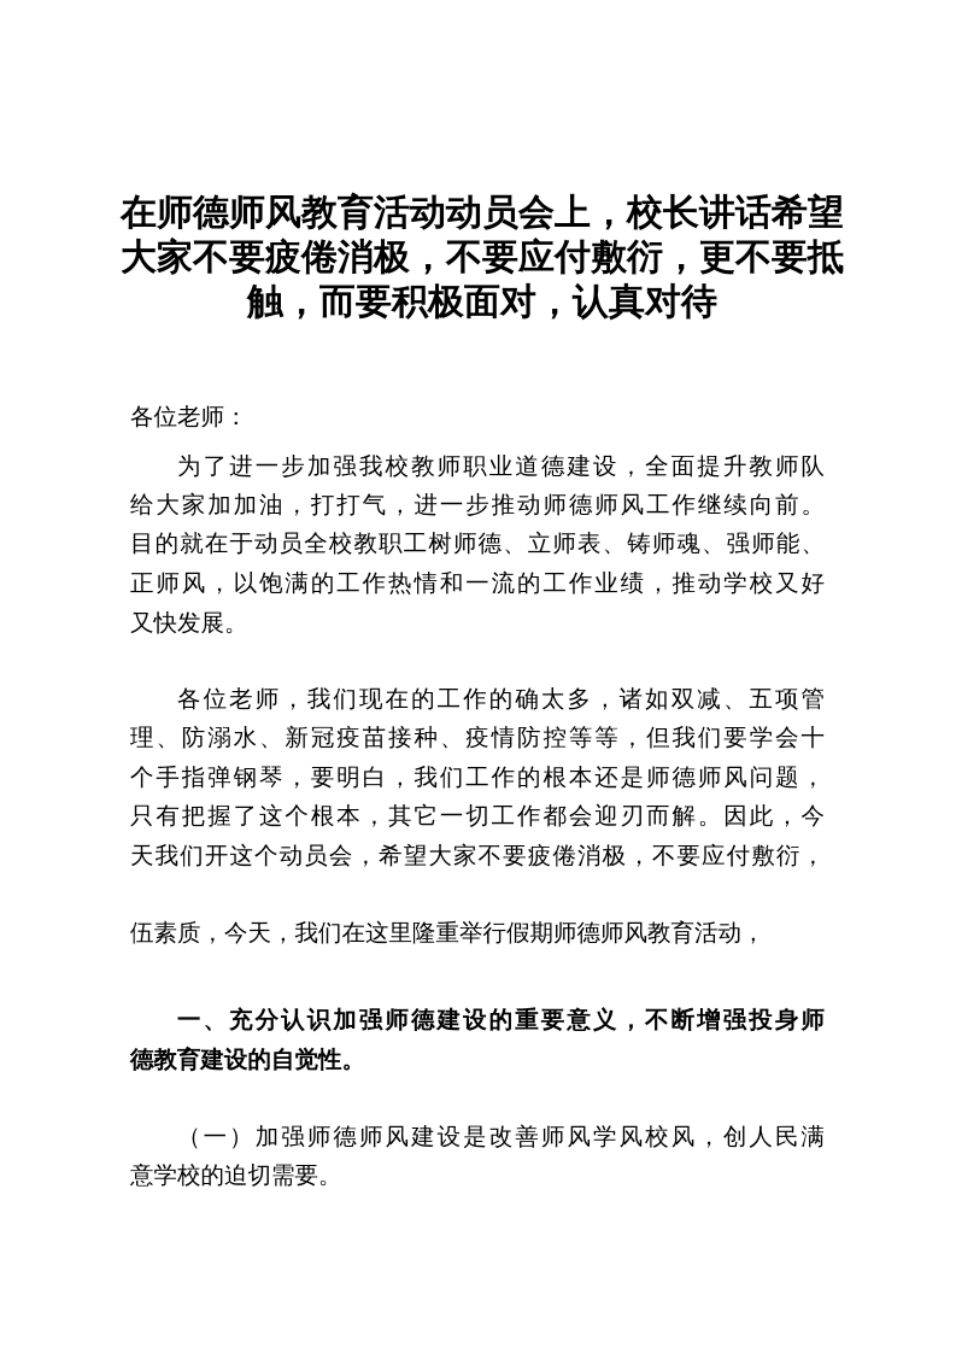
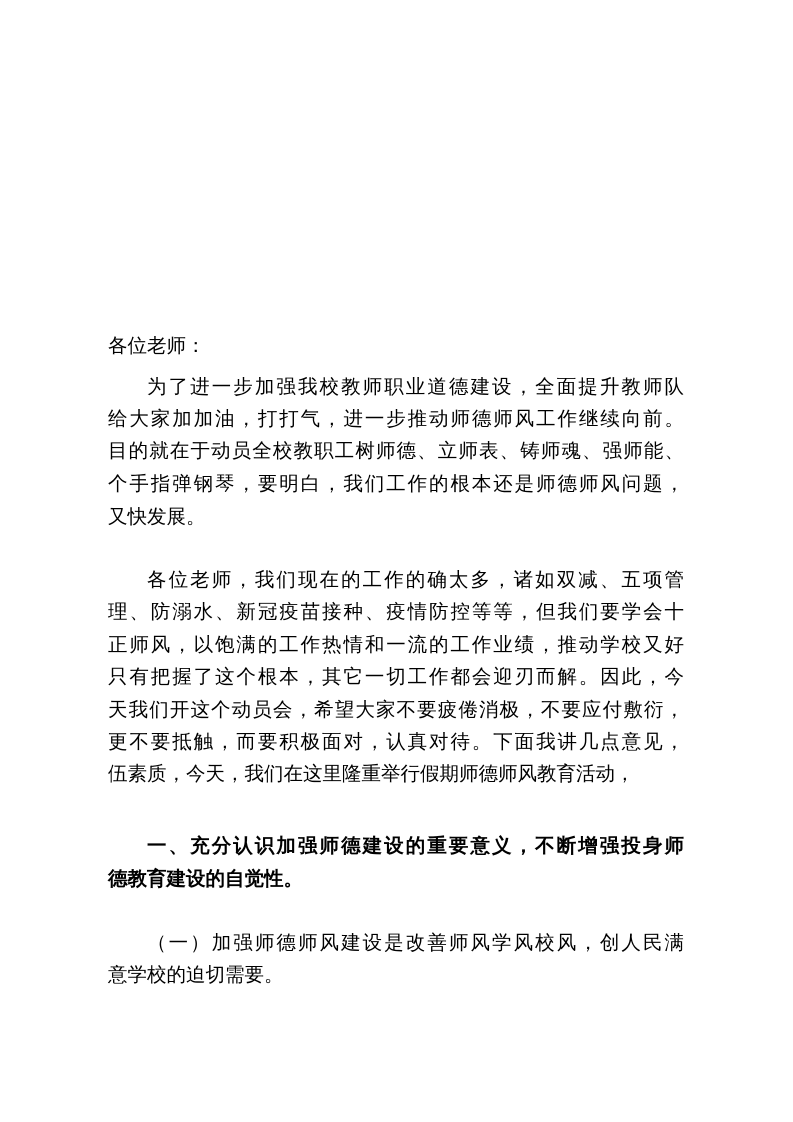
- 在师德师风教育活动动员会上，校长讲话希望
- 大家不要疲倦消极，不要应付敷衍，更不要抵
- 触，而要积极面对，认真对待
  各位老师：
  为了进一步加强我校教师职业道德建设，全面提升教师队
  给大家加加油，打打气，进一步推动师德师风工作继续向前。
  目的就在于动员全校教职工树师德、立师表、铸师魂、强师能、
- 正师风，以饱满的工作热情和一流的工作业绩，推动学校又好
+ 个手指弹钢琴，要明白，我们工作的根本还是师德师风问题，
  又快发展。
  各位老师，我们现在的工作的确太多，诸如双减、五项管
  理、防溺水、新冠疫苗接种、疫情防控等等，但我们要学会十
- 个手指弹钢琴，要明白，我们工作的根本还是师德师风问题，
+ 正师风，以饱满的工作热情和一流的工作业绩，推动学校又好
  只有把握了这个根本，其它一切工作都会迎刃而解。因此，今
  天我们开这个动员会，希望大家不要疲倦消极，不要应付敷衍，
+ 更不要抵触，而要积极面对，认真对待。下面我讲几点意见，
  伍素质，今天，我们在这里隆重举行假期师德师风教育活动，
  一、充分认识加强师德建设的重要意义，不断增强投身师
  德教育建设的自觉性。
  （一）加强师德师风建设是改善师风学风校风，创人民满
  意学校的迫切需要。
